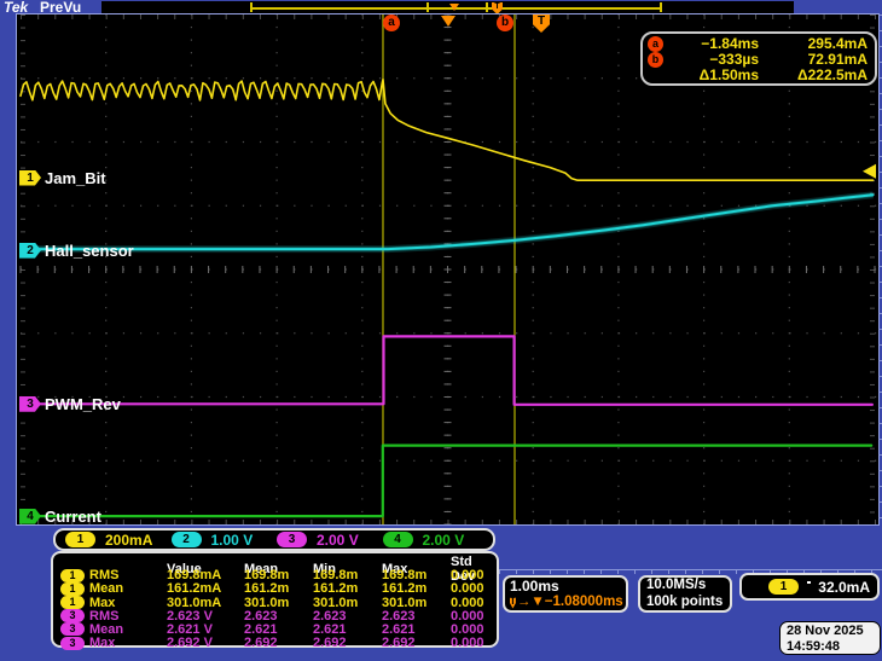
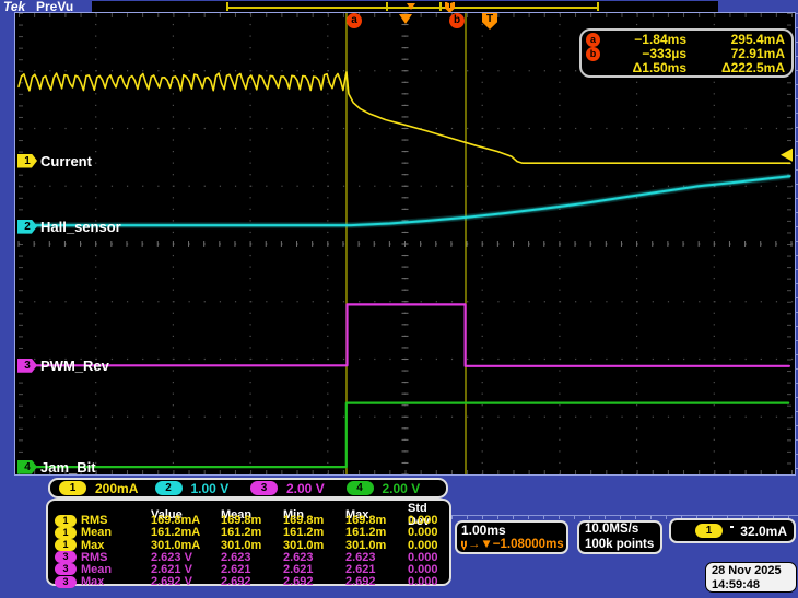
  Tek
  PreVu
  1
- Jam_Bit
+ Current
  2
  Hall_sensor
  3
  PWM_Rev
  4
- Current
+ Jam_Bit
  a
  b
  T
  a
  −1.84ms
  295.4mA
  b
  −333µs
  72.91mA
  Δ1.50ms
  Δ222.5mA
  1
  200mA
  2
  1.00 V
  3
  2.00 V
  4
  2.00 V
  Value
  Mean
  Min
  Max
  Std Dev
  1
  RMS
  169.8mA
  169.8m
  169.8m
  169.8m
  0.000
  1
  Mean
  161.2mA
  161.2m
  161.2m
  161.2m
  0.000
  1
  Max
  301.0mA
  301.0m
  301.0m
  301.0m
  0.000
  3
  RMS
  2.623 V
  2.623
  2.623
  2.623
  0.000
  3
  Mean
  2.621 V
  2.621
  2.621
  2.621
  0.000
  3
  Max
  2.692 V
  2.692
  2.692
  2.692
  0.000
  1.00ms
  T
  →▼
  −1.08000ms
  10.0MS/s
  100k points
  1
  32.0mA
  28 Nov 2025
  14:59:48
